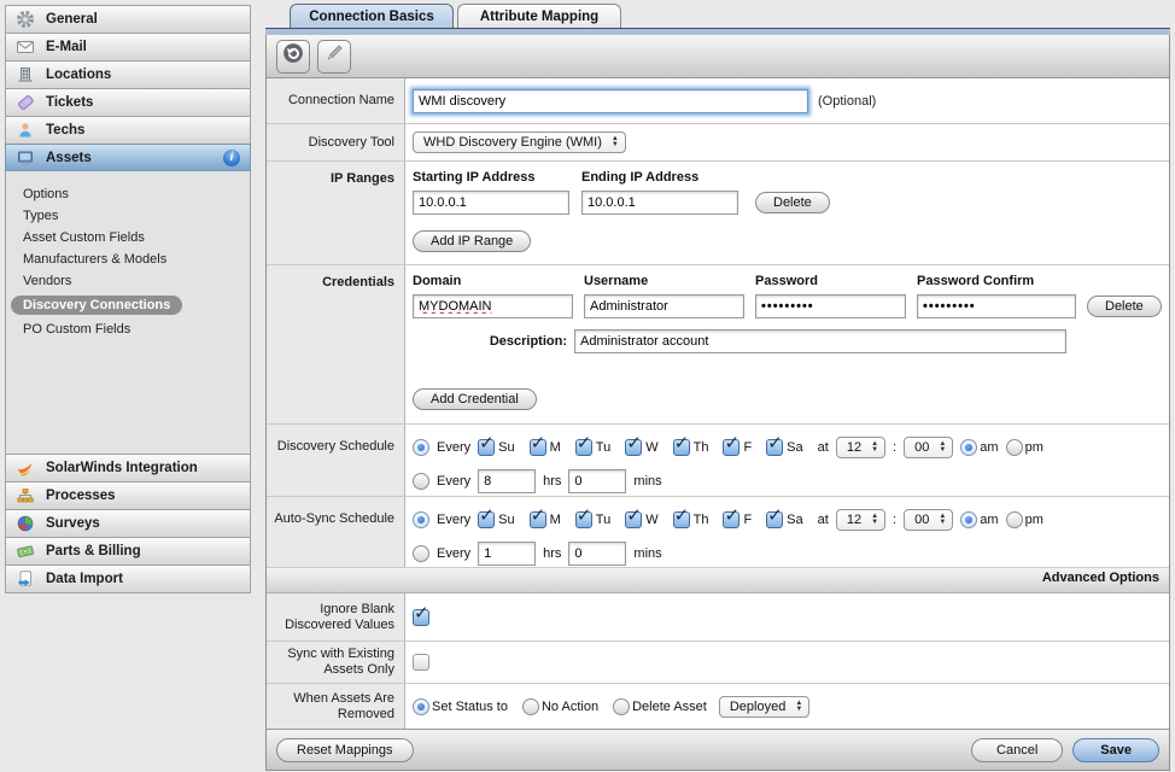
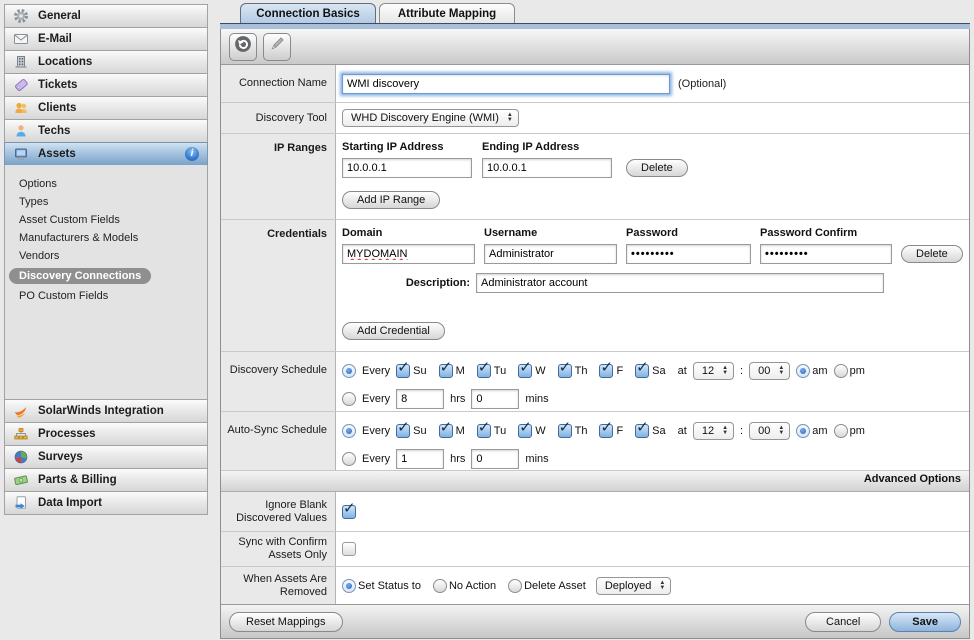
  General
  E-Mail
  Locations
  Tickets
+ Clients
  Techs
  Assets
  Options
  Types
  Asset Custom Fields
  Manufacturers & Models
  Vendors
  Discovery Connections
  PO Custom Fields
  SolarWinds Integration
  Processes
  Surveys
  Parts & Billing
  Data Import
  Connection Basics
  Attribute Mapping
  Connection Name
  WMI discovery
  (Optional)
  Discovery Tool
  WHD Discovery Engine (WMI)
  IP Ranges
  Starting IP Address
  Ending IP Address
  10.0.0.1
  10.0.0.1
  Delete
  Add IP Range
  Credentials
  Domain
  Username
  Password
  Password Confirm
  MYDOMAIN
  Administrator
  •••••••••
  •••••••••
  Delete
  Description:
  Administrator account
  Add Credential
  Discovery Schedule
  Every
  Su
  M
  Tu
  W
  Th
  F
  Sa
  at
  12
  :
  00
  am
  pm
  Every
  8
  hrs
  0
  mins
  Auto-Sync Schedule
  Every
  Su
  M
  Tu
  W
  Th
  F
  Sa
  at
  12
  :
  00
  am
  pm
  Every
  1
  hrs
  0
  mins
  Advanced Options
  Ignore Blank Discovered Values
- Sync with Existing Assets Only
+ Sync with Confirm Assets Only
  When Assets Are Removed
  Set Status to
  No Action
  Delete Asset
  Deployed
  Reset Mappings
  Cancel
  Save
